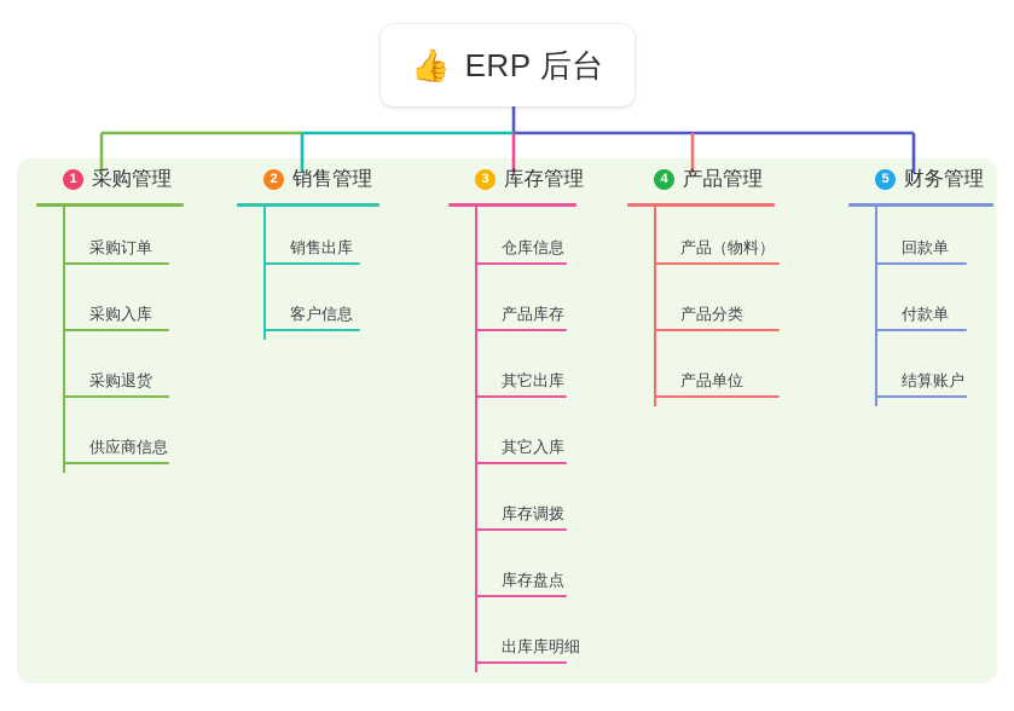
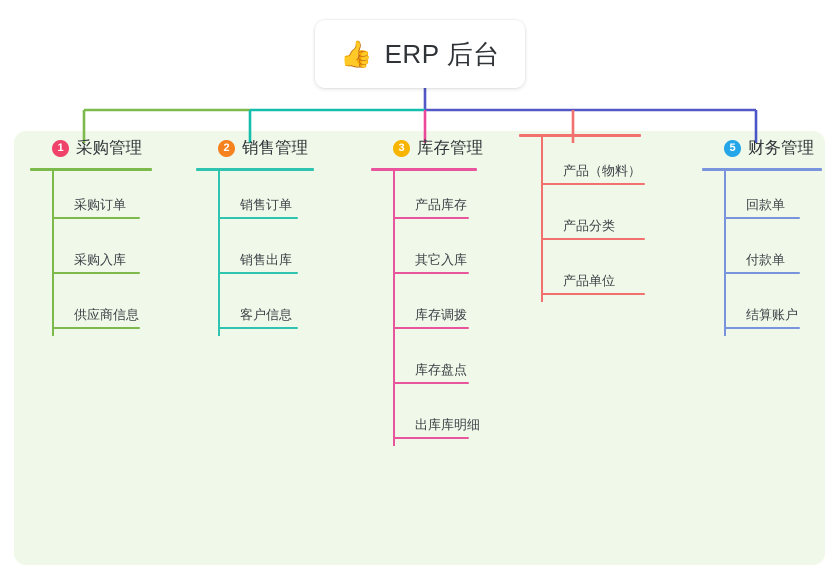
  👍
  ERP 后台
  1
  采购管理
  采购订单
  采购入库
- 采购退货
  供应商信息
  2
  销售管理
+ 销售订单
  销售出库
  客户信息
  3
  库存管理
- 仓库信息
  产品库存
- 其它出库
  其它入库
  库存调拨
  库存盘点
  出库库明细
- 4
- 产品管理
  产品（物料）
  产品分类
  产品单位
  5
  财务管理
  回款单
  付款单
  结算账户
